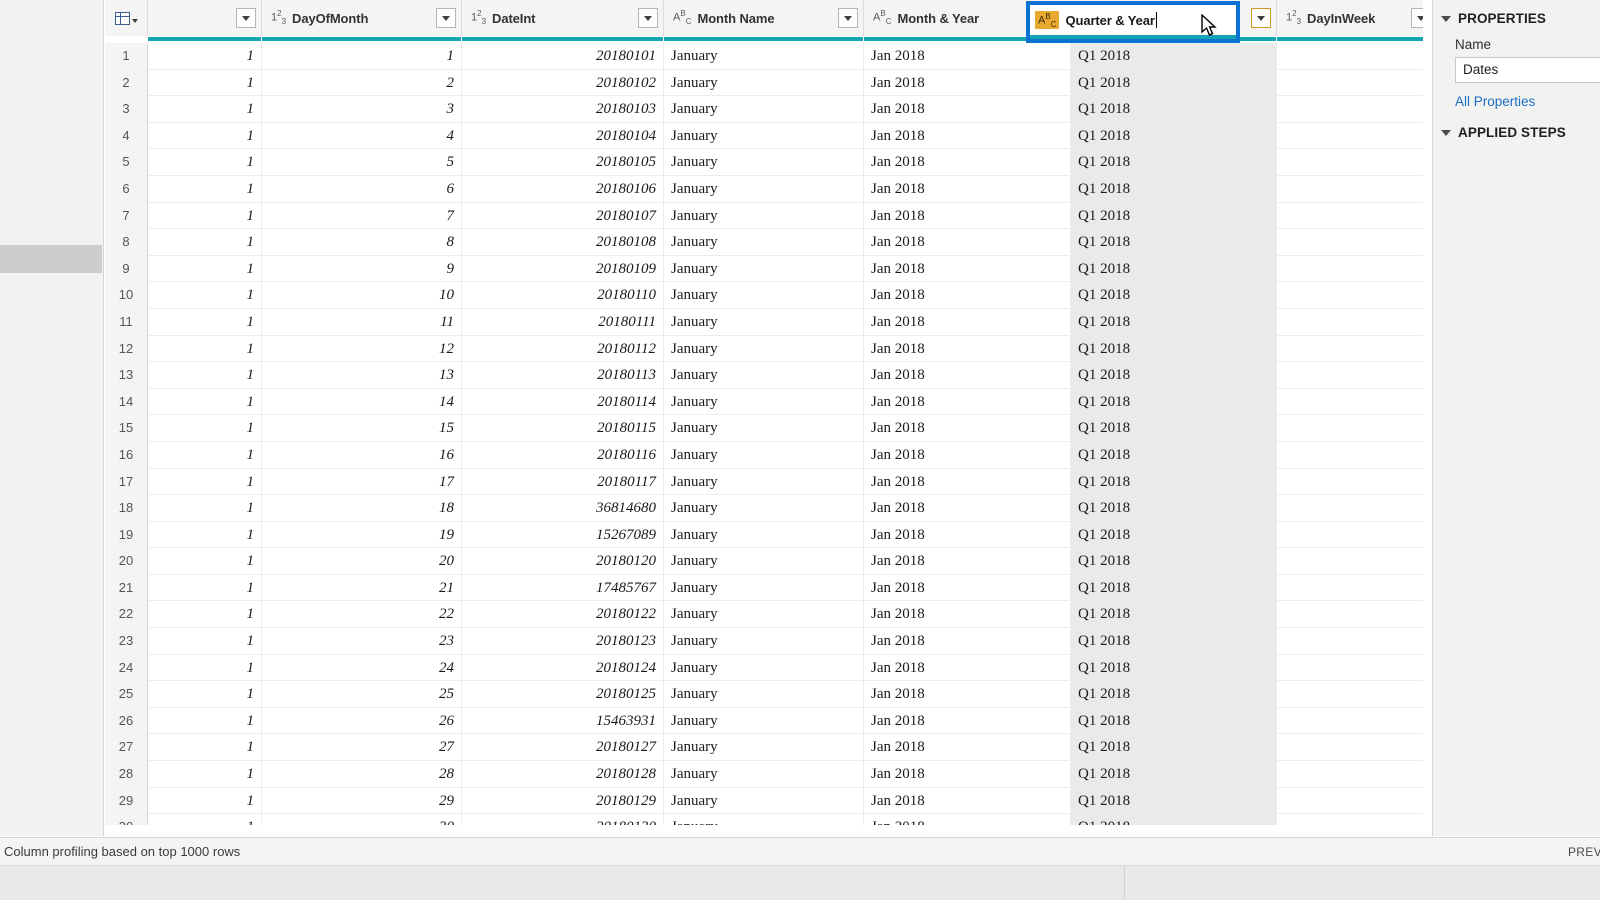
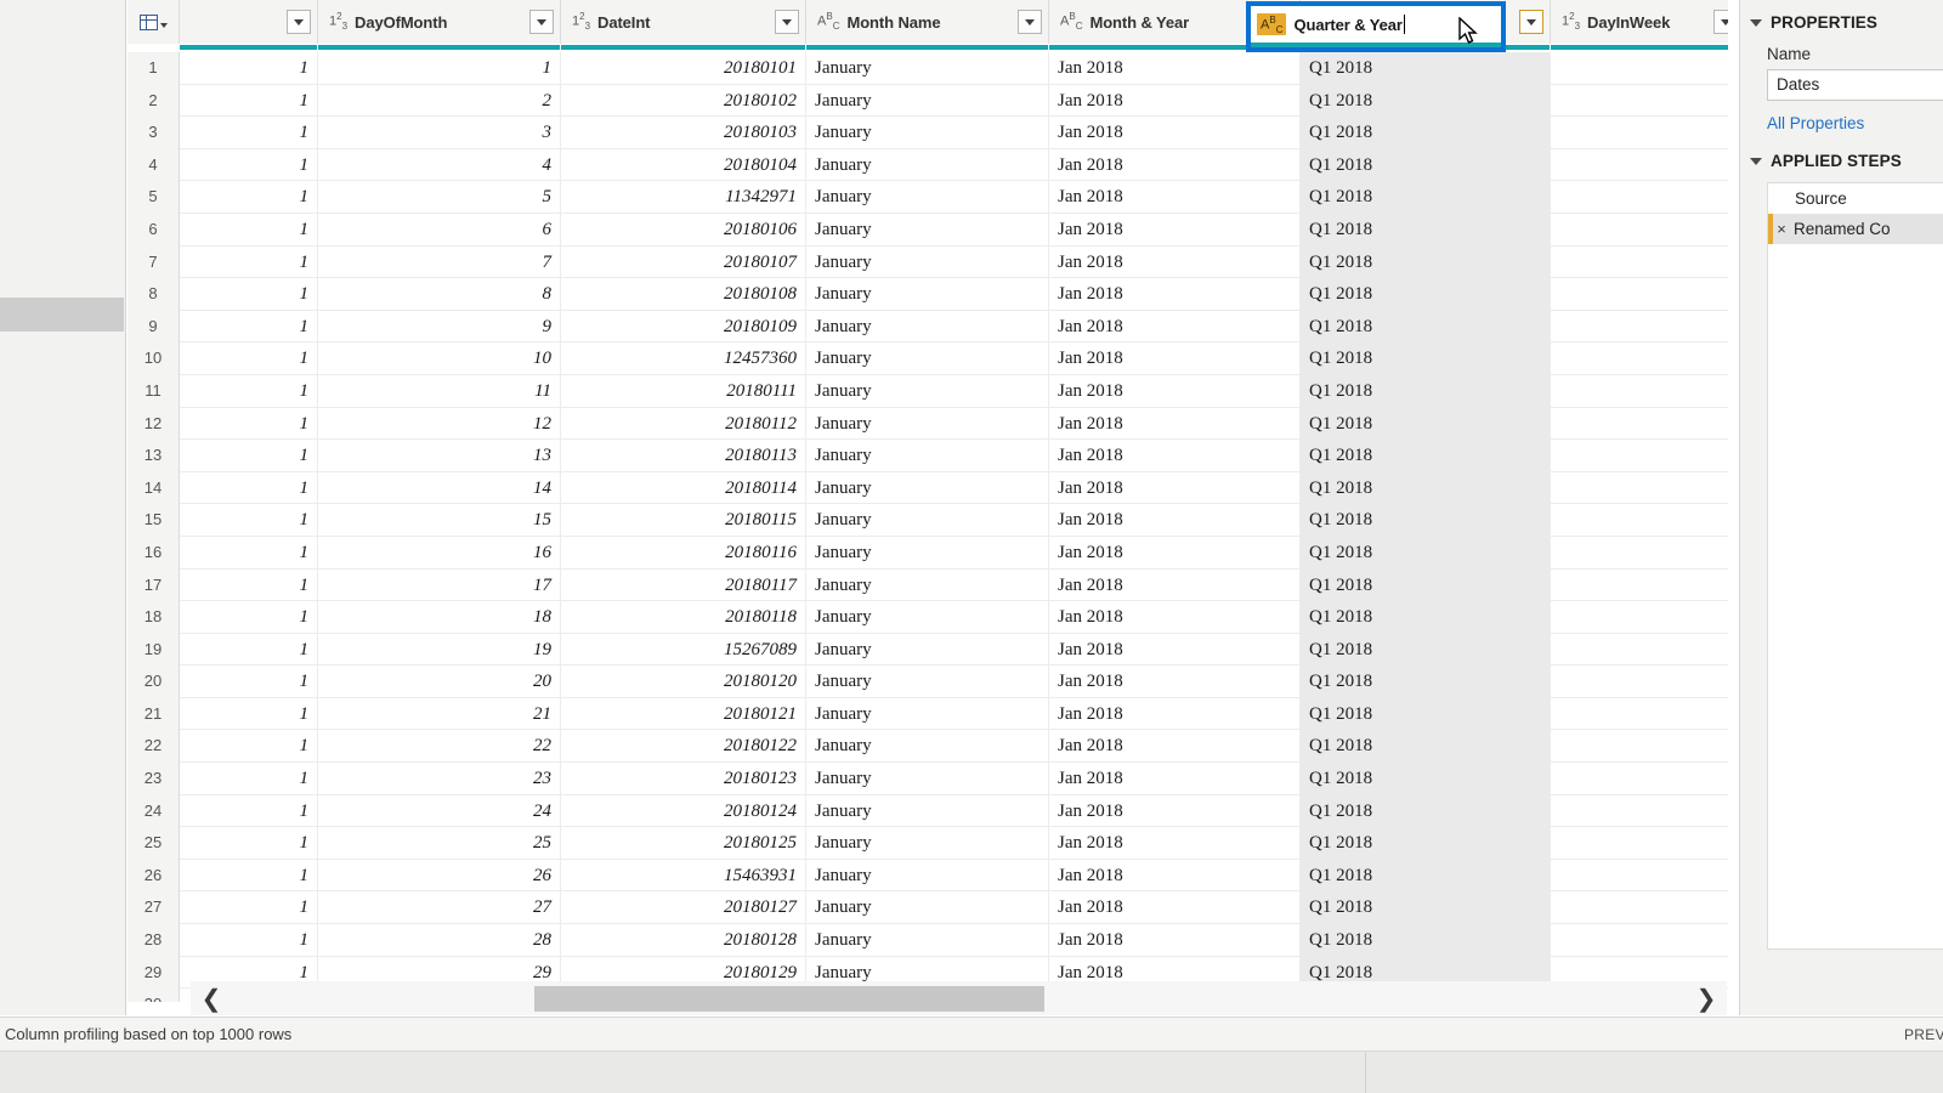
  123
  DayOfMonth
  123
  DateInt
  ABC
  Month Name
  ABC
  Month & Year
  123
  DayInWeek
  1
  1
  1
  20180101
  January
  Jan 2018
  Q1 2018
  2
  1
  2
  20180102
  January
  Jan 2018
  Q1 2018
  3
  1
  3
  20180103
  January
  Jan 2018
  Q1 2018
  4
  1
  4
  20180104
  January
  Jan 2018
  Q1 2018
  5
  1
  5
- 20180105
+ 11342971
  January
  Jan 2018
  Q1 2018
  6
  1
  6
  20180106
  January
  Jan 2018
  Q1 2018
  7
  1
  7
  20180107
  January
  Jan 2018
  Q1 2018
  8
  1
  8
  20180108
  January
  Jan 2018
  Q1 2018
  9
  1
  9
  20180109
  January
  Jan 2018
  Q1 2018
  10
  1
  10
- 20180110
+ 12457360
  January
  Jan 2018
  Q1 2018
  11
  1
  11
  20180111
  January
  Jan 2018
  Q1 2018
  12
  1
  12
  20180112
  January
  Jan 2018
  Q1 2018
  13
  1
  13
  20180113
  January
  Jan 2018
  Q1 2018
  14
  1
  14
  20180114
  January
  Jan 2018
  Q1 2018
  15
  1
  15
  20180115
  January
  Jan 2018
  Q1 2018
  16
  1
  16
  20180116
  January
  Jan 2018
  Q1 2018
  17
  1
  17
  20180117
  January
  Jan 2018
  Q1 2018
  18
  1
  18
- 36814680
+ 20180118
  January
  Jan 2018
  Q1 2018
  19
  1
  19
  15267089
  January
  Jan 2018
  Q1 2018
  20
  1
  20
  20180120
  January
  Jan 2018
  Q1 2018
  21
  1
  21
- 17485767
+ 20180121
  January
  Jan 2018
  Q1 2018
  22
  1
  22
  20180122
  January
  Jan 2018
  Q1 2018
  23
  1
  23
  20180123
  January
  Jan 2018
  Q1 2018
  24
  1
  24
  20180124
  January
  Jan 2018
  Q1 2018
  25
  1
  25
  20180125
  January
  Jan 2018
  Q1 2018
  26
  1
  26
  15463931
  January
  Jan 2018
  Q1 2018
  27
  1
  27
  20180127
  January
  Jan 2018
  Q1 2018
  28
  1
  28
  20180128
  January
  Jan 2018
  Q1 2018
  29
  1
  29
  20180129
  January
  Jan 2018
  Q1 2018
  ABC
  Quarter & Year
+ ❮
+ ❯
  PROPERTIES
  Name
  Dates
  All Properties
  APPLIED STEPS
+ Source
+ ×
+ Renamed Co
  Column profiling based on top 1000 rows
